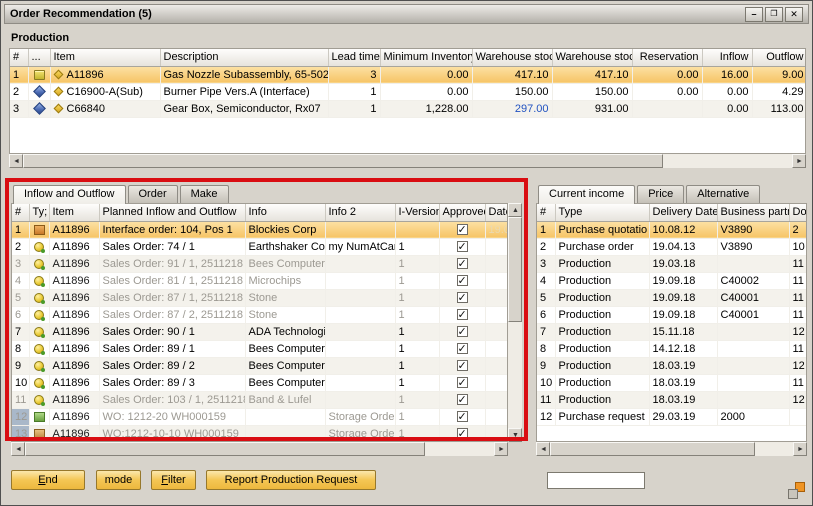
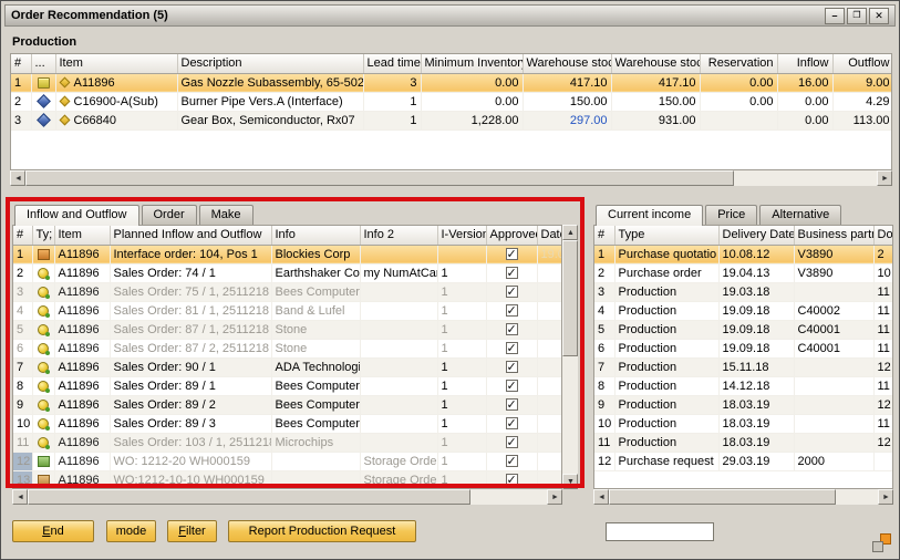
  Order Recommendation (5)
  Production
  #	...	Item	Description	Lead time	Minimum Inventor	Warehouse sto	Warehouse sto	Reservation	Inflow	Outflow
  1		A11896	Gas Nozzle Subassembly, 65-502	3	0.00	417.10	417.10	0.00	16.00	9.00
  2		C16900-A(Sub)	Burner Pipe Vers.A (Interface)	1	0.00	150.00	150.00	0.00	0.00	4.29
  3		C66840	Gear Box, Semiconductor, Rx07	1	1,228.00	297.00	931.00		0.00	113.00
  Inflow and Outflow
  Order
  Make
  #	Ty;	Item	Planned Inflow and Outflow	Info	Info 2	I-Versio	Approve	Dat
  1		A11896	Interface order: 104, Pos 1	Blockies Corp				19.0
  2		A11896	Sales Order: 74 / 1	Earthshaker Co	my NumAtCa	1
- 3		A11896	Sales Order: 91 / 1, 2511218	Bees Computer		1
+ 3		A11896	Sales Order: 75 / 1, 2511218	Bees Computer		1
- 4		A11896	Sales Order: 81 / 1, 2511218	Microchips		1
+ 4		A11896	Sales Order: 81 / 1, 2511218	Band & Lufel		1
  5		A11896	Sales Order: 87 / 1, 2511218	Stone		1
  6		A11896	Sales Order: 87 / 2, 2511218	Stone		1
  7		A11896	Sales Order: 90 / 1	ADA Technolog		1
  8		A11896	Sales Order: 89 / 1	Bees Computer		1
  9		A11896	Sales Order: 89 / 2	Bees Computer		1
  10		A11896	Sales Order: 89 / 3	Bees Computer		1
- 11		A11896	Sales Order: 103 / 1, 251121	Band & Lufel		1
+ 11		A11896	Sales Order: 103 / 1, 251121	Microchips		1
  12		A11896	WO: 1212-20 WH000159		Storage Orde	1
  13		A11896	WO:1212-10-10 WH000159		Storage Orde	1
  Current income
  Price
  Alternative
  #	Type	Delivery Date	Business part	Do
  1	Purchase quotatio	10.08.12	V3890	2
  2	Purchase order	19.04.13	V3890	10
  3	Production	19.03.18		11
  4	Production	19.09.18	C40002	11
  5	Production	19.09.18	C40001	11
  6	Production	19.09.18	C40001	11
  7	Production	15.11.18		12
  8	Production	14.12.18		11
  9	Production	18.03.19		12
  10	Production	18.03.19		11
  11	Production	18.03.19		12
  12	Purchase request	29.03.19	2000
  End
  mode
  Filter
  Report Production Request
